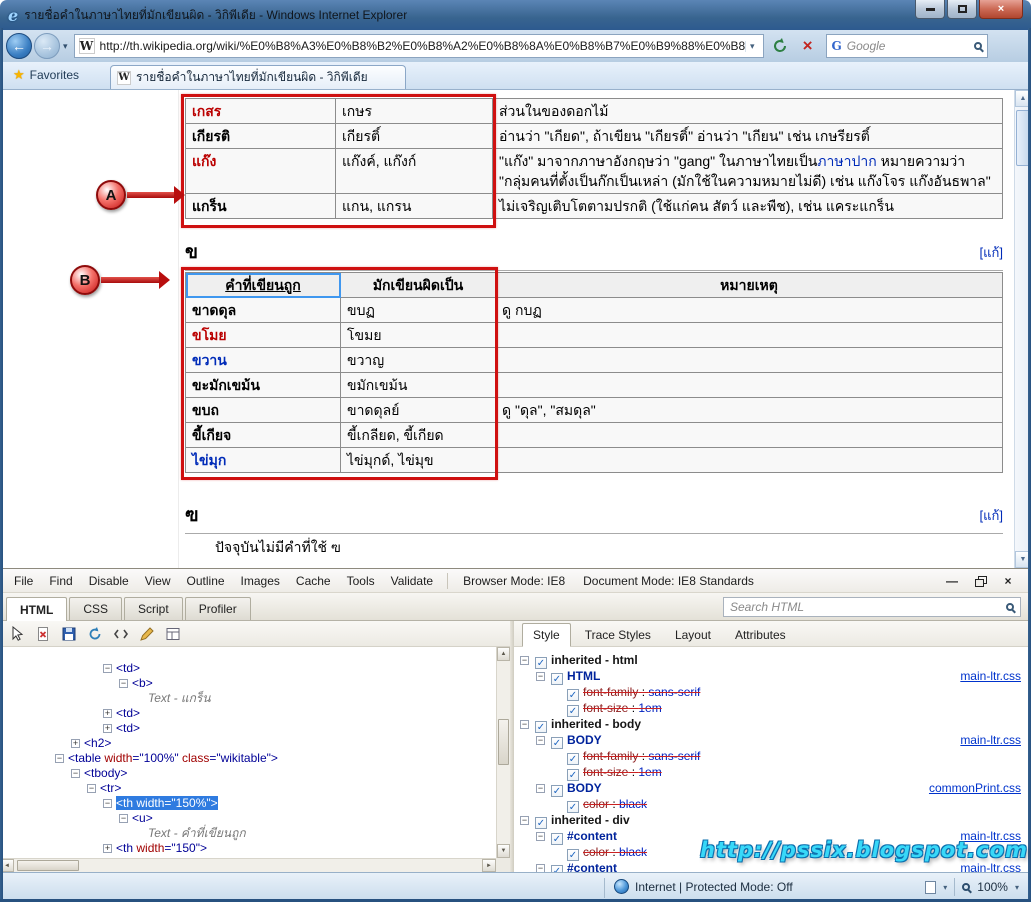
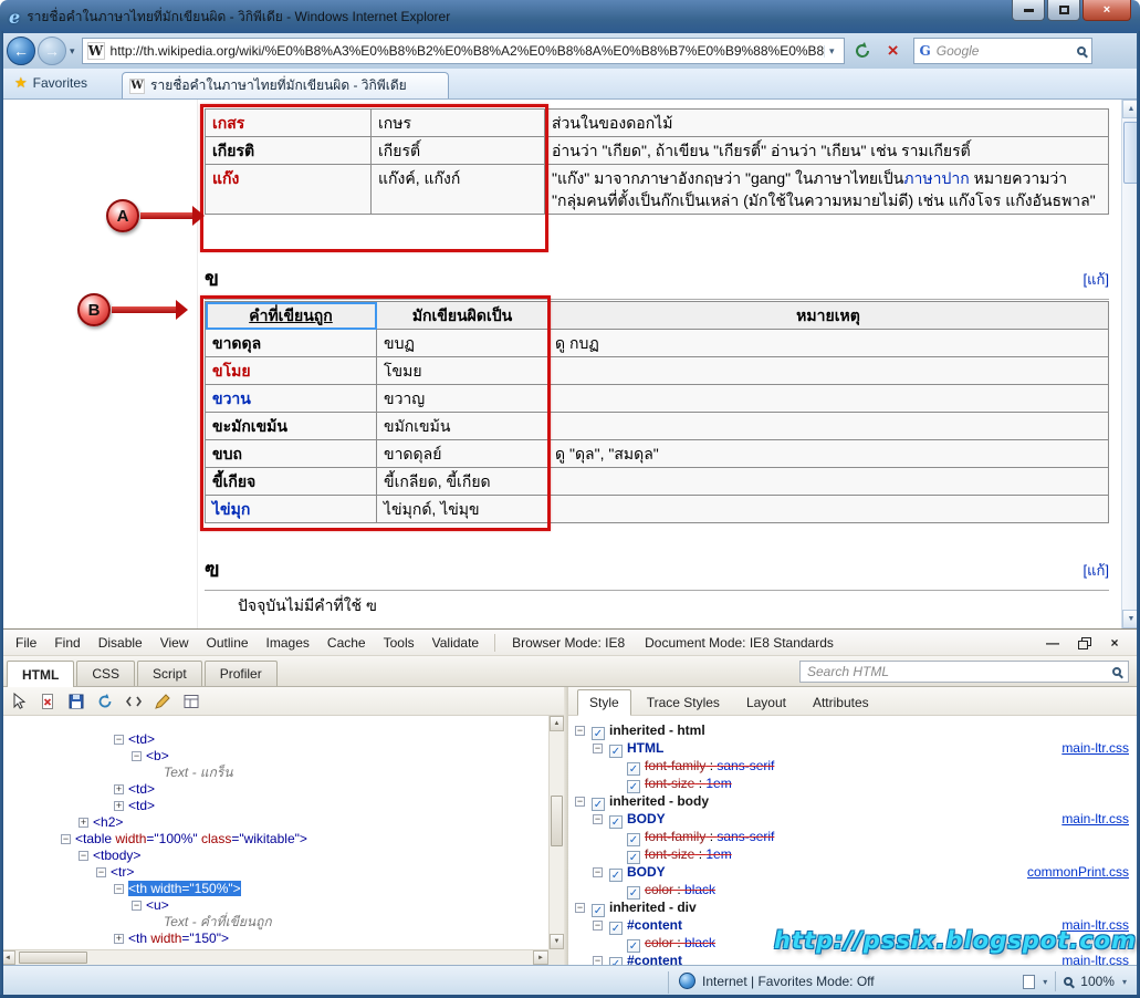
  e
  รายชื่อคำในภาษาไทยที่มักเขียนผิด - วิกิพีเดีย - Windows Internet Explorer
  ×
  ←
  →
  ▾
  W
  ▾
  ×
  G
  Google
  ★
  Favorites
  W
  รายชื่อคำในภาษาไทยที่มักเขียนผิด - วิกิพีเดีย
  เกสร	เกษร	ส่วนในของดอกไม้
- เกียรติ	เกียรติ์	อ่านว่า "เกียด", ถ้าเขียน "เกียรติ์" อ่านว่า "เกียน" เช่น เกษรียรติ์
+ เกียรติ	เกียรติ์	อ่านว่า "เกียด", ถ้าเขียน "เกียรติ์" อ่านว่า "เกียน" เช่น รามเกียรติ์
  แก๊ง	แก๊งค์, แก๊งก์	"แก๊ง" มาจากภาษาอังกฤษว่า "gang" ในภาษาไทยเป็นภาษาปาก หมายความว่า "กลุ่มคนที่ตั้งเป็นก๊กเป็นเหล่า (มักใช้ในความหมายไม่ดี) เช่น แก๊งโจร แก๊งอันธพาล"
- แกร็น	แกน, แกรน	ไม่เจริญเติบโตตามปรกติ (ใช้แก่คน สัตว์ และพืช), เช่น แคระแกร็น
  [แก้]
  ข
  คำที่เขียนถูก	มักเขียนผิดเป็น	หมายเหตุ
  ขาดดุล	ขบฏ	ดู กบฏ
  ขโมย	โขมย
  ขวาน	ขวาญ
  ขะมักเขม้น	ขมักเขม้น
  ขบถ	ขาดดุลย์	ดู "ดุล", "สมดุล"
  ขี้เกียจ	ขี้เกลียด, ขี้เกียด
  ไข่มุก	ไข่มุกด์, ไข่มุข
  [แก้]
  ฃ
  ปัจจุบันไม่มีคำที่ใช้ ฃ
  A
  B
  File
  Find
  Disable
  View
  Outline
  Images
  Cache
  Tools
  Validate
  Browser Mode: IE8
  Document Mode: IE8 Standards
  —
  ×
  HTML
  CSS
  Script
  Profiler
  Search HTML
  − <td>
  − <b>
  Text - แกร็น
  + <td>
  + <td>
  + <h2>
  − <table width="100%" class="wikitable">
  − <tbody>
  − <tr>
  − <th width="150%">
  − <u>
  Text - คำที่เขียนถูก
  + <th width="150">
  Style
  Trace Styles
  Layout
  Attributes
  − ✓ inherited - html
  − ✓ HTML
  main-ltr.css
  ✓ font-family : sans-serif
  ✓ font-size : 1em
  − ✓ inherited - body
  − ✓ BODY
  main-ltr.css
  ✓ font-family : sans-serif
  ✓ font-size : 1em
  − ✓ BODY
  commonPrint.css
  ✓ color : black
  − ✓ inherited - div
  − ✓ #content
  main-ltr.css
  ✓ color : black
  − #content
  main-ltr.css
- Internet | Protected Mode: Off
+ Internet | Favorites Mode: Off
  ▾
  100%
  ▾
  http://pssix.blogspot.com
